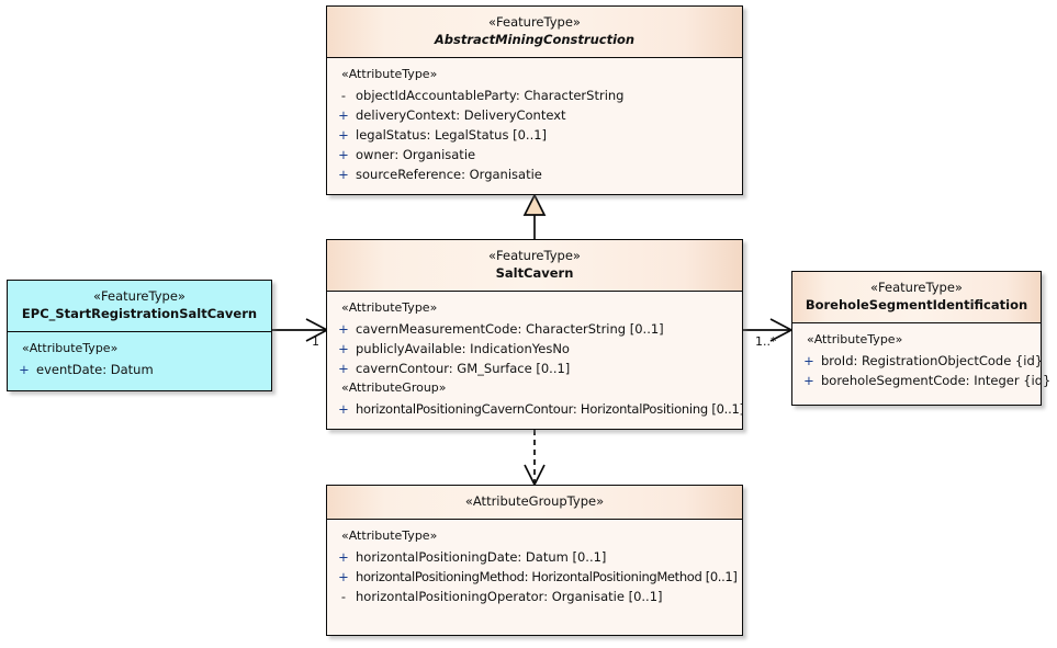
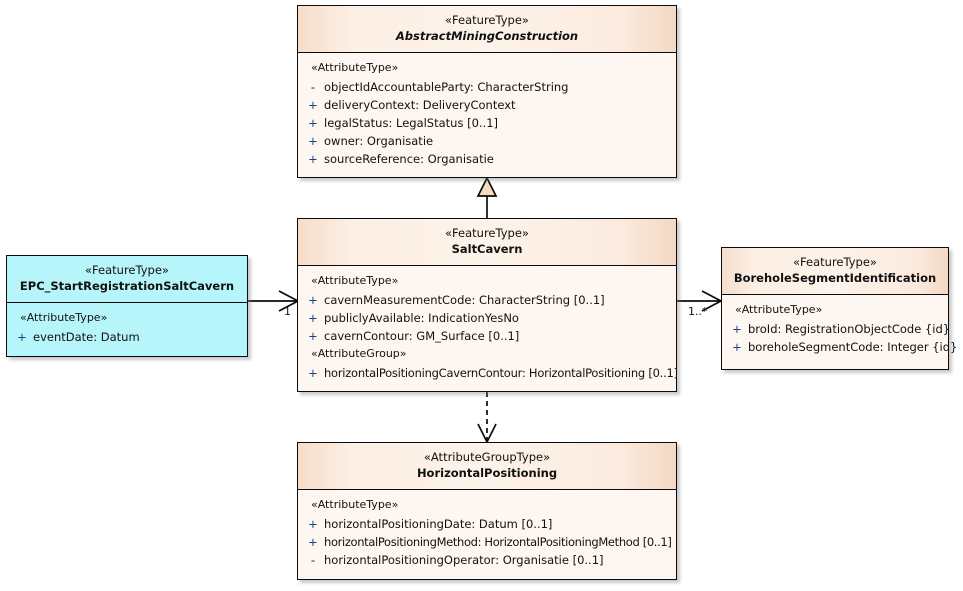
  1
  1..*
  «FeatureType»
  AbstractMiningConstruction
  «AttributeType»
  -
  objectIdAccountableParty: CharacterString
  +
  deliveryContext: DeliveryContext
  +
  legalStatus: LegalStatus [0..1]
  +
  owner: Organisatie
  +
  sourceReference: Organisatie
  «FeatureType»
  SaltCavern
  «AttributeType»
  +
  cavernMeasurementCode: CharacterString [0..1]
  +
  publiclyAvailable: IndicationYesNo
  +
  cavernContour: GM_Surface [0..1]
  «AttributeGroup»
  +
  horizontalPositioningCavernContour: HorizontalPositioning [0..1]
  «FeatureType»
  EPC_StartRegistrationSaltCavern
  «AttributeType»
  +
  eventDate: Datum
  «FeatureType»
  BoreholeSegmentIdentification
  «AttributeType»
  +
  broId: RegistrationObjectCode {id}
  +
  boreholeSegmentCode: Integer {id}
  «AttributeGroupType»
+ HorizontalPositioning
  «AttributeType»
  +
  horizontalPositioningDate: Datum [0..1]
  +
  horizontalPositioningMethod: HorizontalPositioningMethod [0..1]
  -
  horizontalPositioningOperator: Organisatie [0..1]
